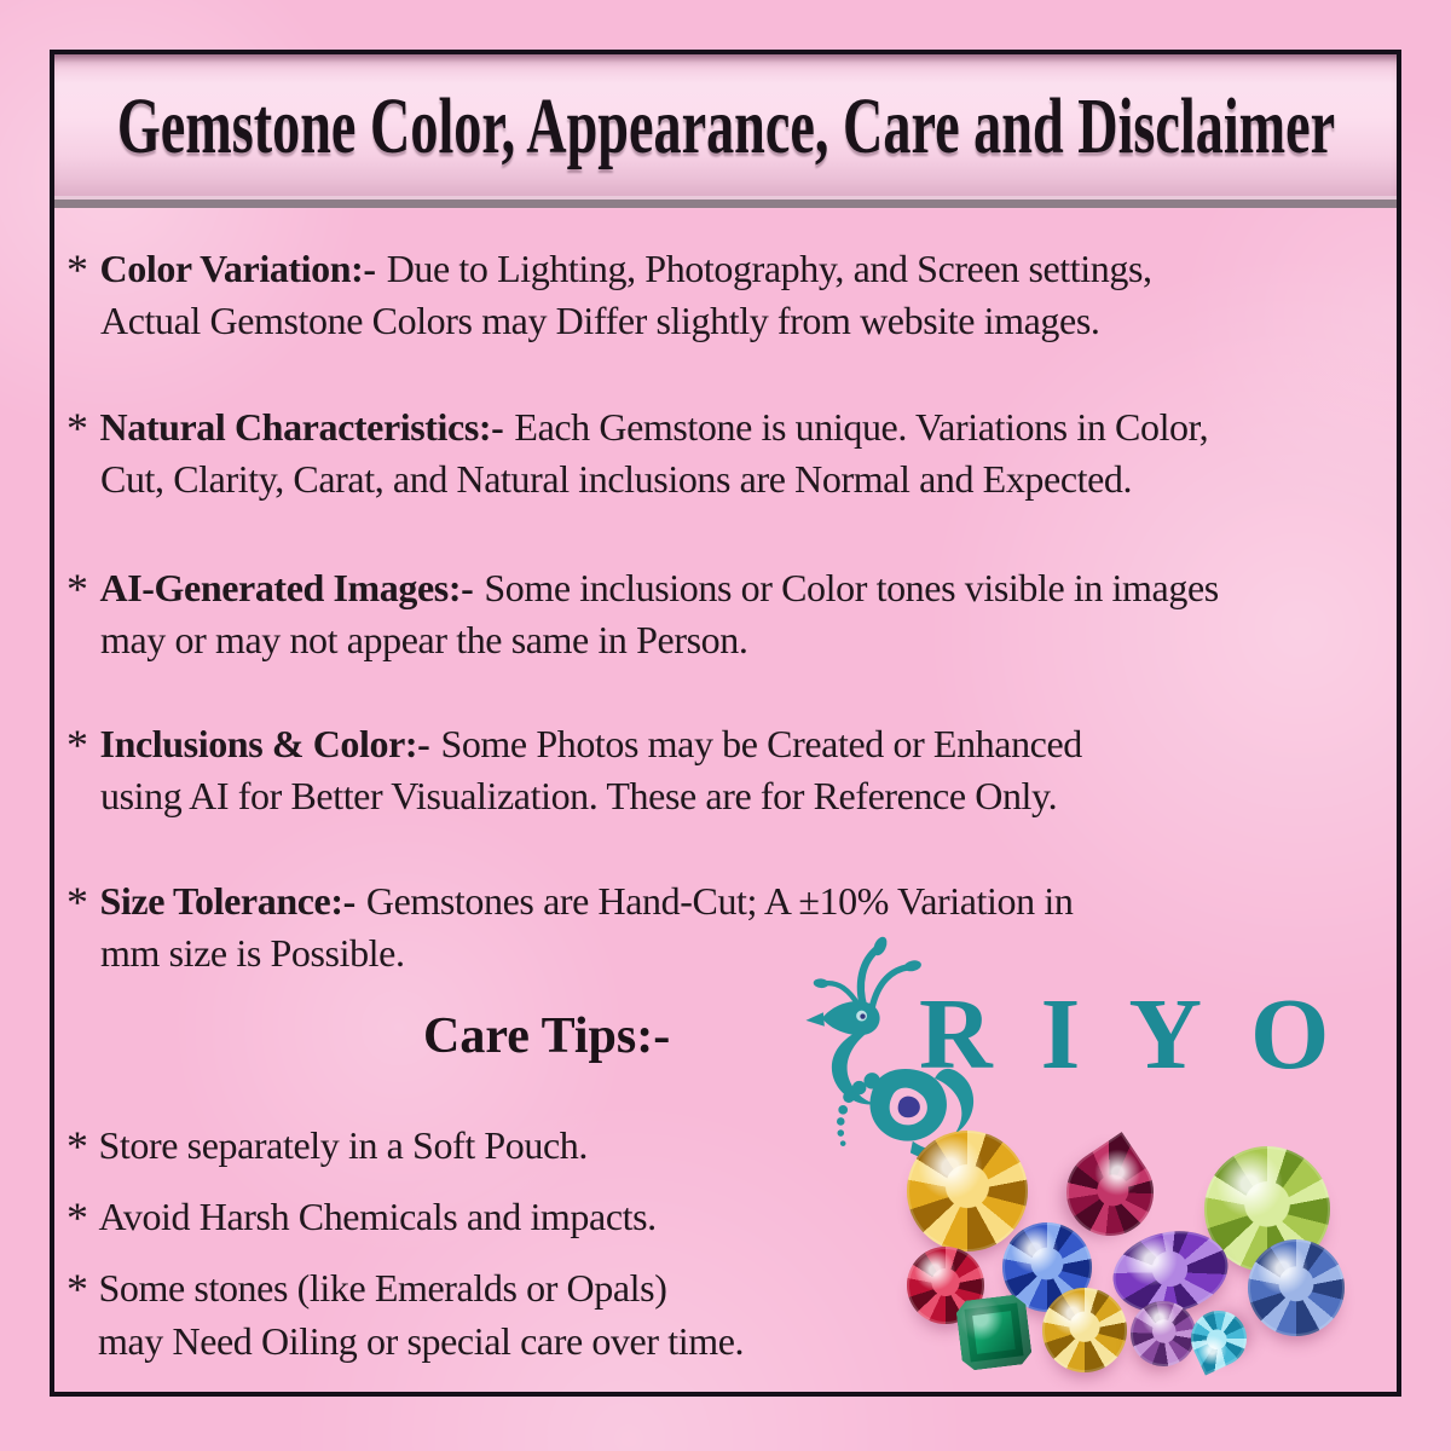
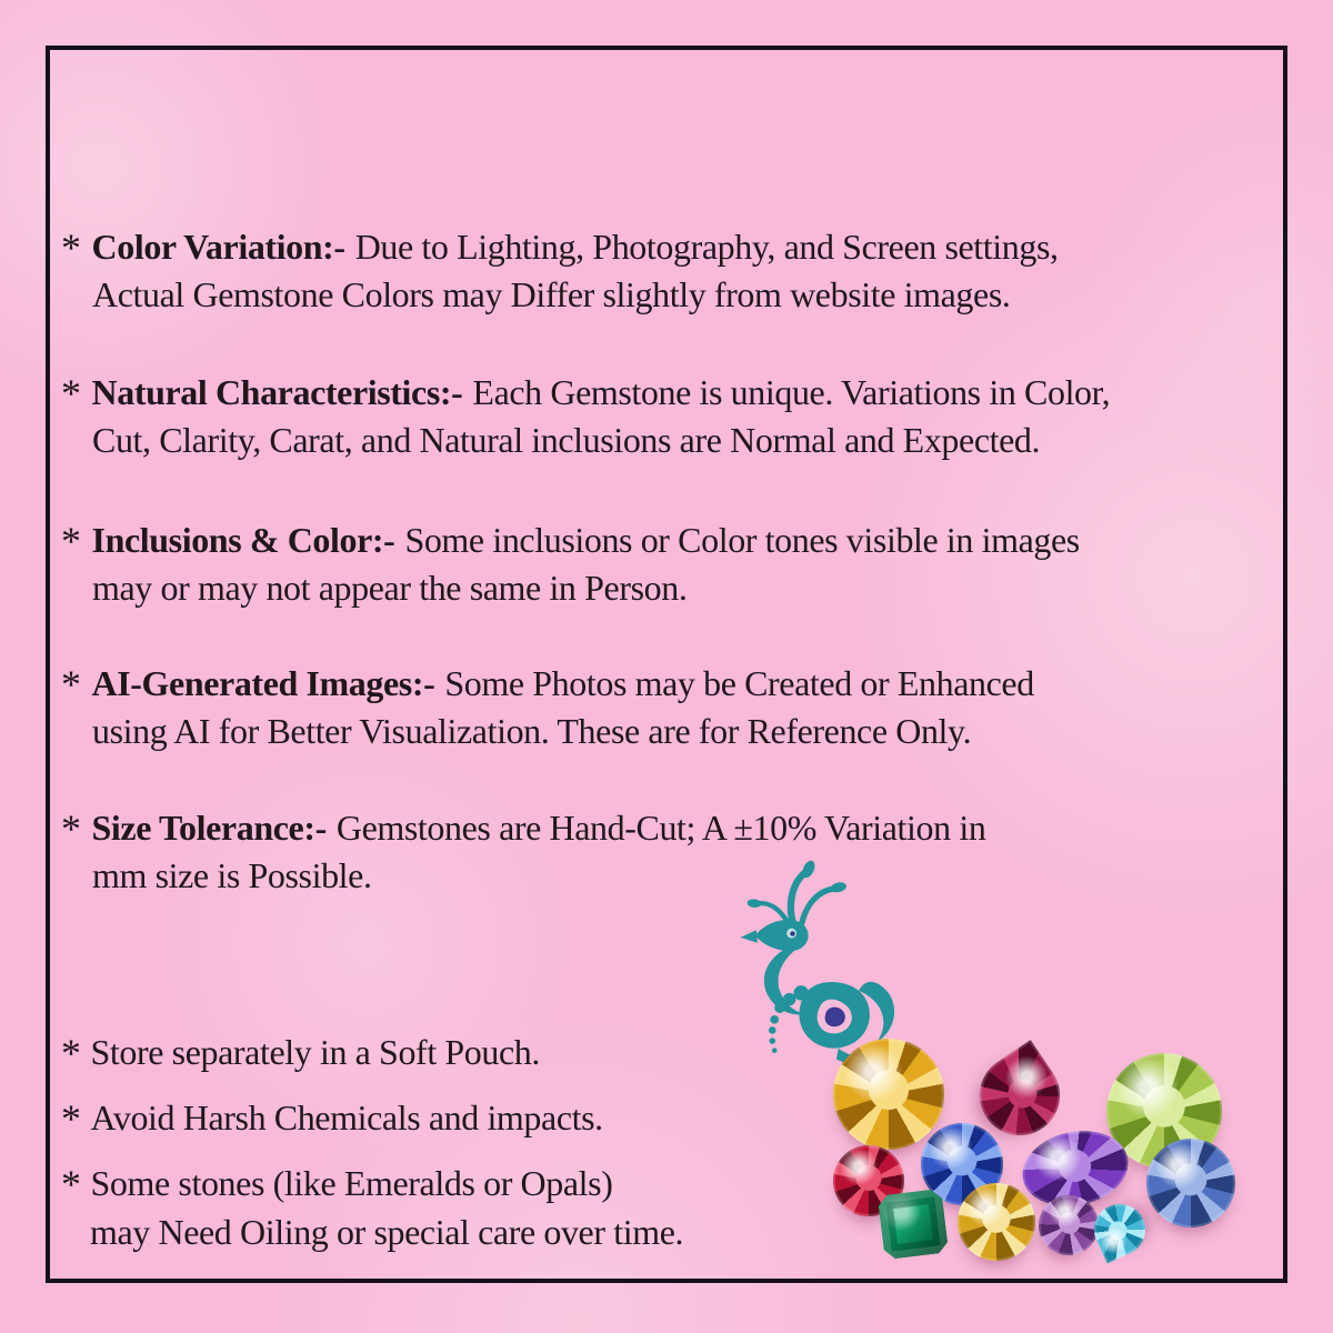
- Gemstone Color, Appearance, Care and Disclaimer
  * Color Variation:- Due to Lighting, Photography, and Screen settings,
  Actual Gemstone Colors may Differ slightly from website images.
  * Natural Characteristics:- Each Gemstone is unique. Variations in Color,
  Cut, Clarity, Carat, and Natural inclusions are Normal and Expected.
- * AI-Generated Images:- Some inclusions or Color tones visible in images
+ * Inclusions & Color:- Some inclusions or Color tones visible in images
  may or may not appear the same in Person.
- * Inclusions & Color:- Some Photos may be Created or Enhanced
+ * AI-Generated Images:- Some Photos may be Created or Enhanced
  using AI for Better Visualization. These are for Reference Only.
  * Size Tolerance:- Gemstones are Hand-Cut; A ±10% Variation in
  mm size is Possible.
- Care Tips:-
- RIYO
  * Store separately in a Soft Pouch.
  * Avoid Harsh Chemicals and impacts.
  * Some stones (like Emeralds or Opals)
  may Need Oiling or special care over time.
